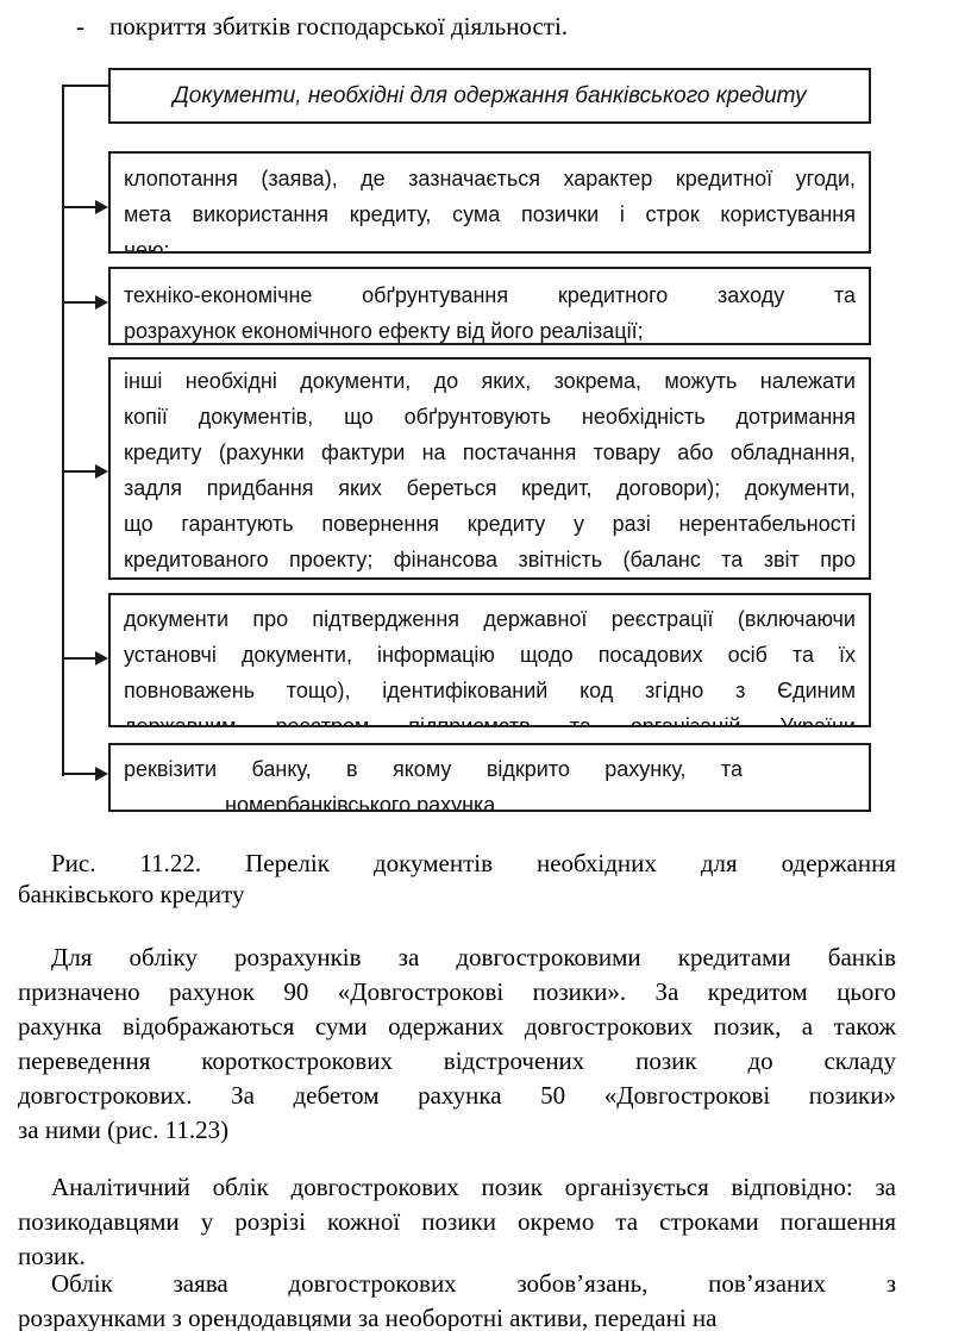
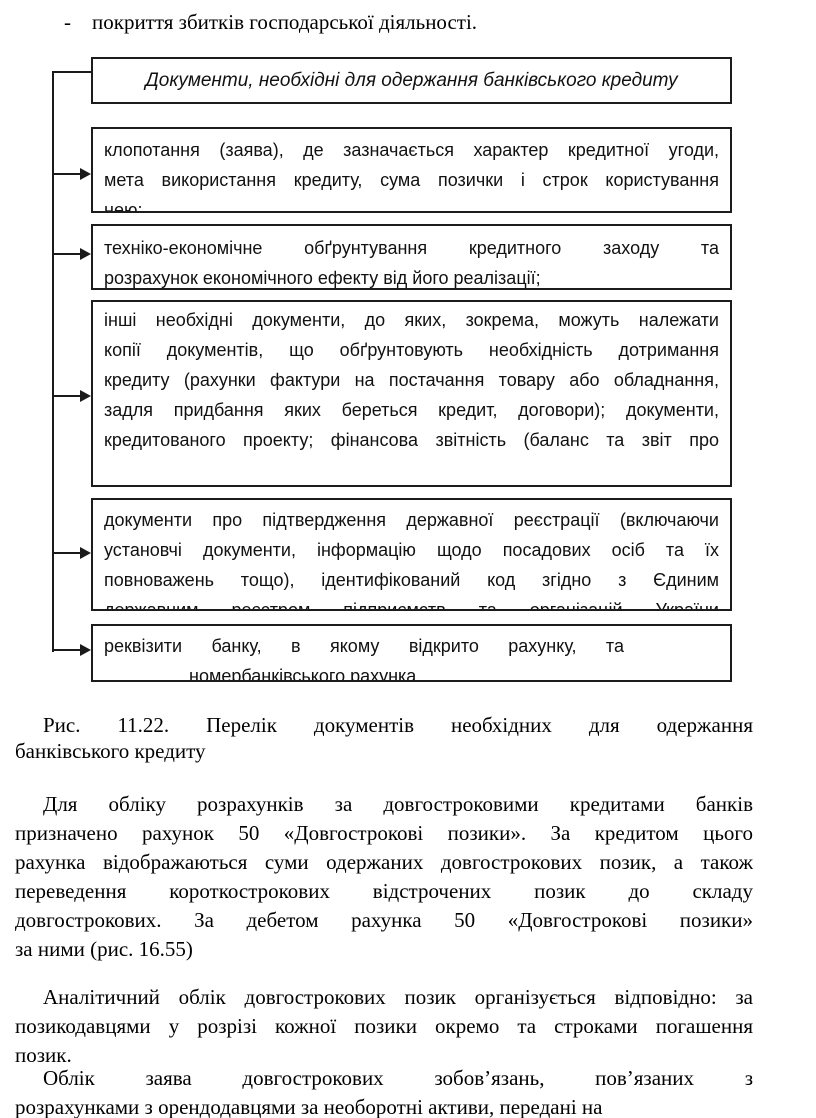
  - покриття збитків господарської діяльності.
  Документи, необхідні для одержання банківського кредиту
  клопотання (заява), де зазначається характер кредитної угоди,
  мета використання кредиту, сума позички і строк користування
  нею;
  техніко-економічне обґрунтування кредитного заходу та
  розрахунок економічного ефекту від його реалізації;
  інші необхідні документи, до яких, зокрема, можуть належати
  копії документів, що обґрунтовують необхідність дотримання
  кредиту (рахунки фактури на постачання товару або обладнання,
  задля придбання яких береться кредит, договори); документи,
- що гарантують повернення кредиту у разі нерентабельності
  кредитованого проекту; фінансова звітність (баланс та звіт про
  документи про підтвердження державної реєстрації (включаючи
  установчі документи, інформацію щодо посадових осіб та їх
  повноважень тощо), ідентифікований код згідно з Єдиним
  державним реєстром підприємств та організацій України
  реквізити банку, в якому відкрито рахунку, та
  номербанківського рахунка
  Рис. 11.22. Перелік документів необхідних для одержання
  банківського кредиту
  Для обліку розрахунків за довгостроковими кредитами банків
- призначено рахунок 90 «Довгострокові позики». За кредитом цього
+ призначено рахунок 50 «Довгострокові позики». За кредитом цього
  рахунка відображаються суми одержаних довгострокових позик, а також
  переведення короткострокових відстрочених позик до складу
  довгострокових. За дебетом рахунка 50 «Довгострокові позики»
- за ними (рис. 11.23)
+ за ними (рис. 16.55)
  Аналітичний облік довгострокових позик організується відповідно: за
  позикодавцями у розрізі кожної позики окремо та строками погашення
  позик.
  Облік заява довгострокових зобов’язань, пов’язаних з
  розрахунками з орендодавцями за необоротні активи, передані на
